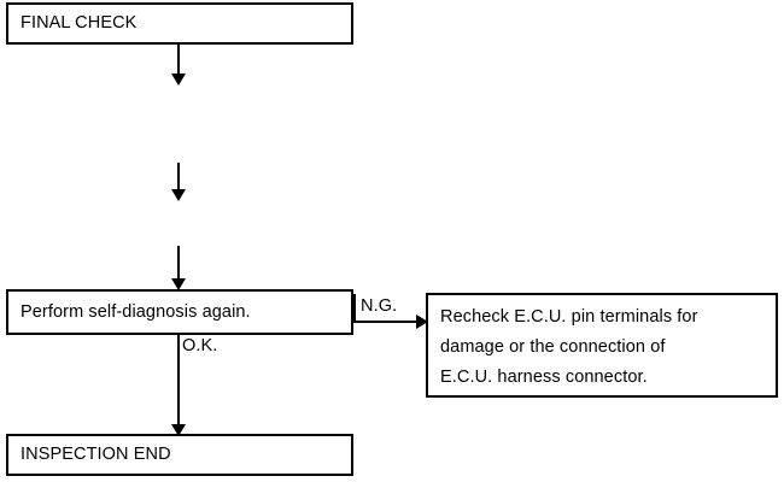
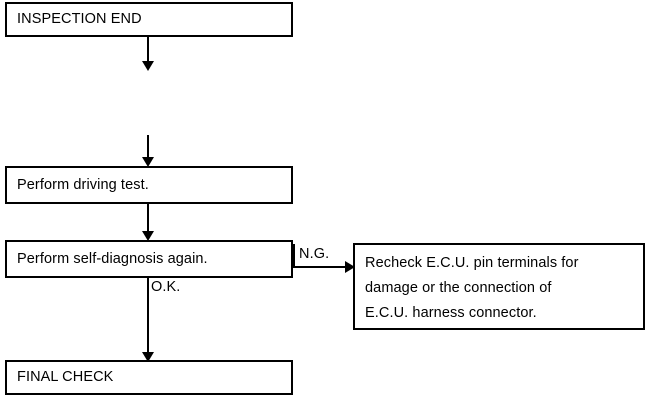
- FINAL CHECK
+ INSPECTION END
+ Perform driving test.
  Perform self-diagnosis again.
  N.G.
  Recheck E.C.U. pin terminals for
  damage or the connection of
  E.C.U. harness connector.
  O.K.
- INSPECTION END
+ FINAL CHECK
